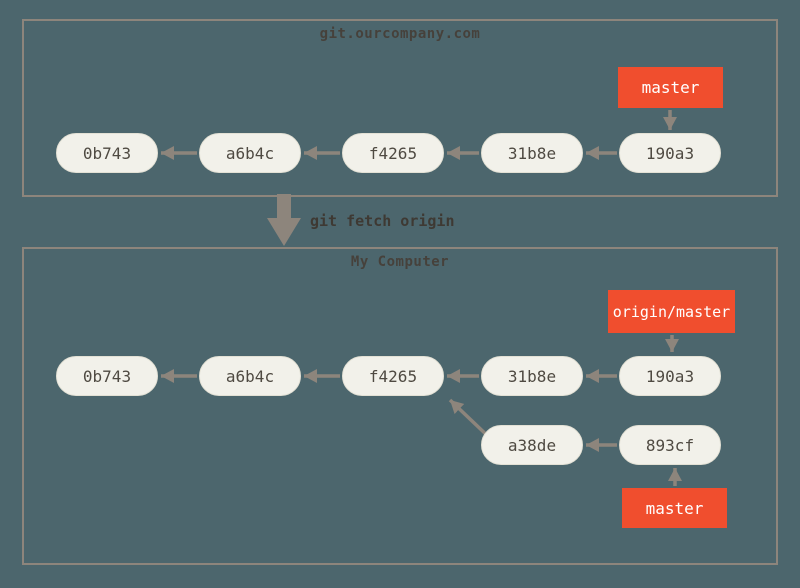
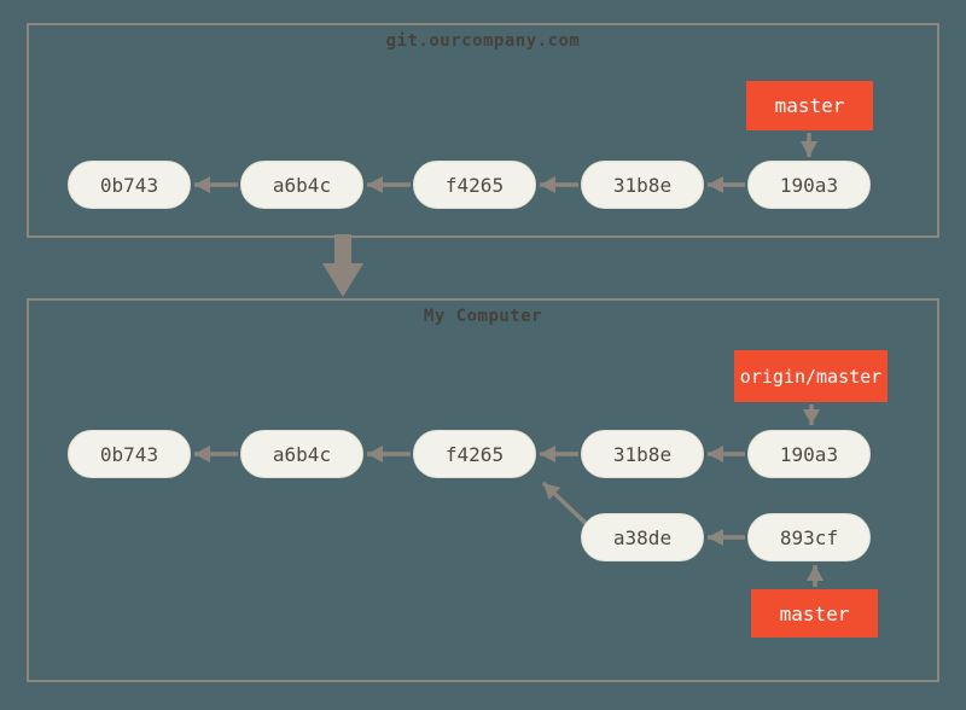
  git.ourcompany.com
  master
  0b743
  a6b4c
  f4265
  31b8e
  190a3
- git fetch origin
  My Computer
  origin/master
  master
  0b743
  a6b4c
  f4265
  31b8e
  190a3
  a38de
  893cf
